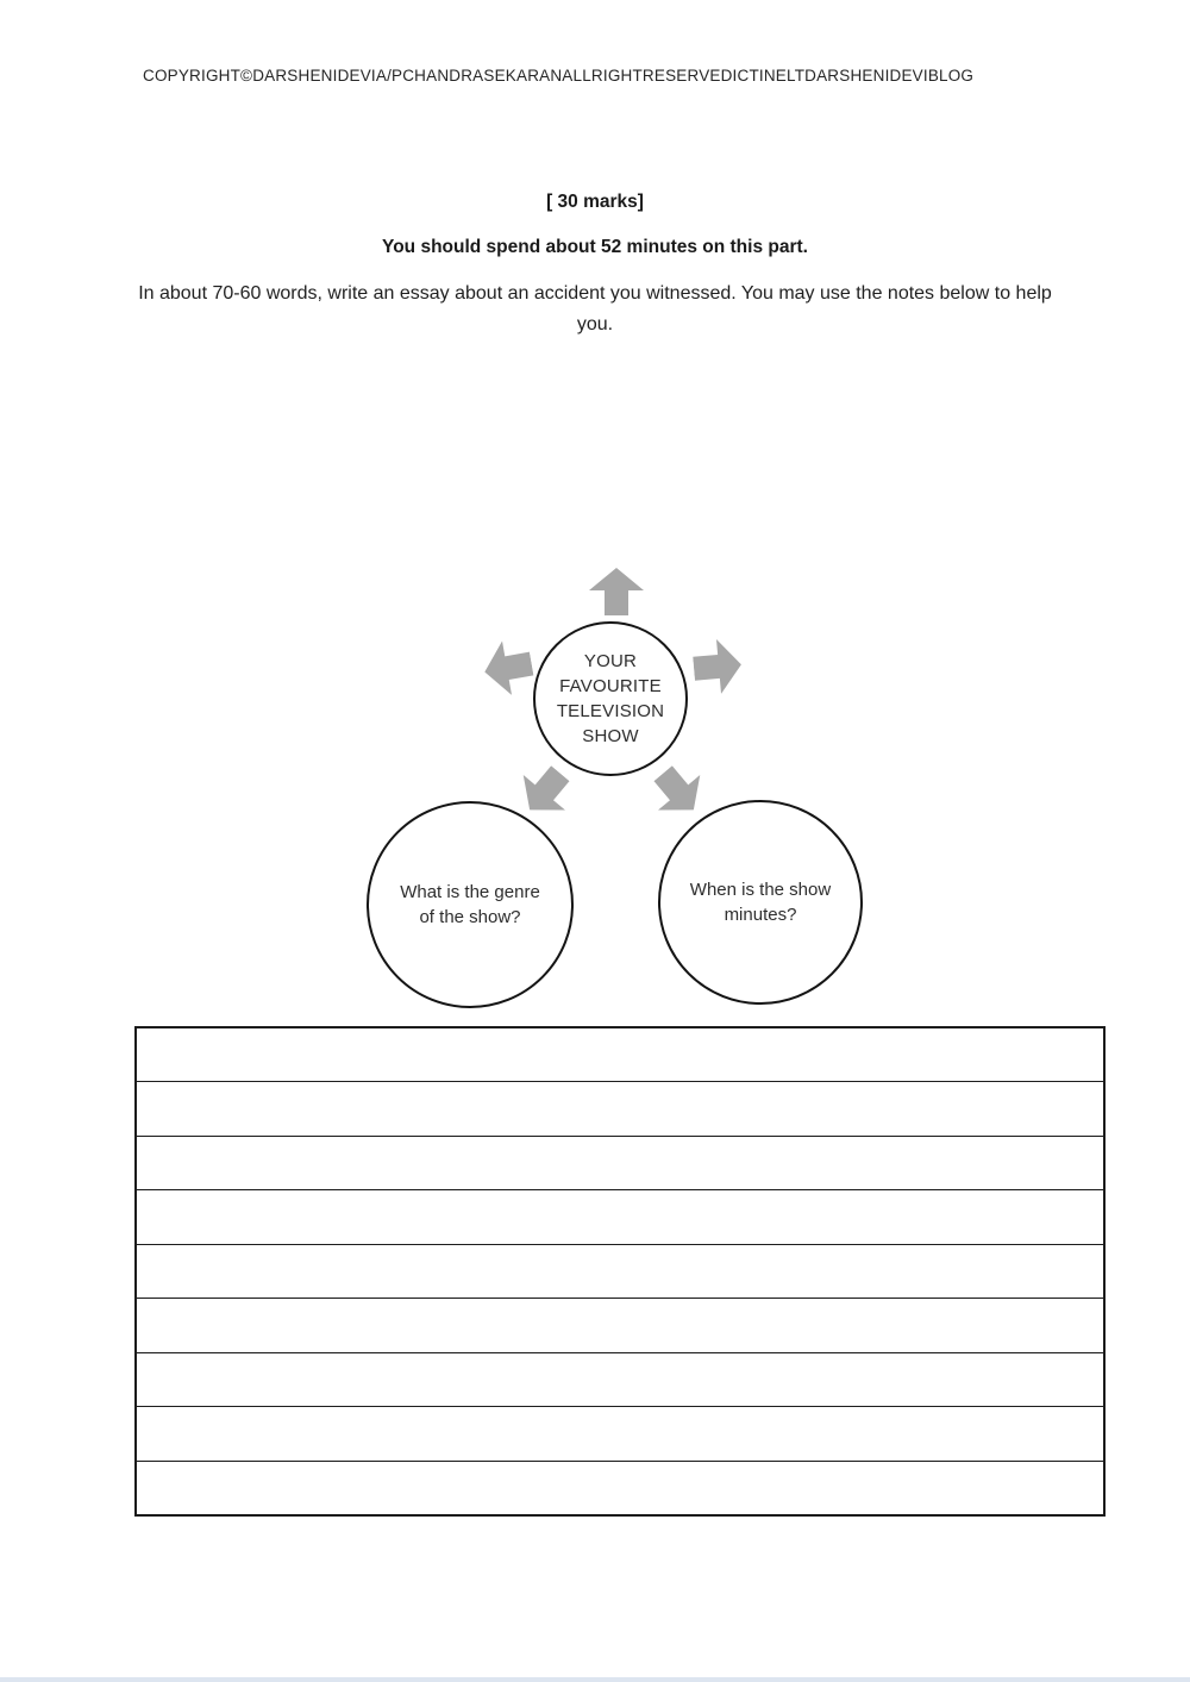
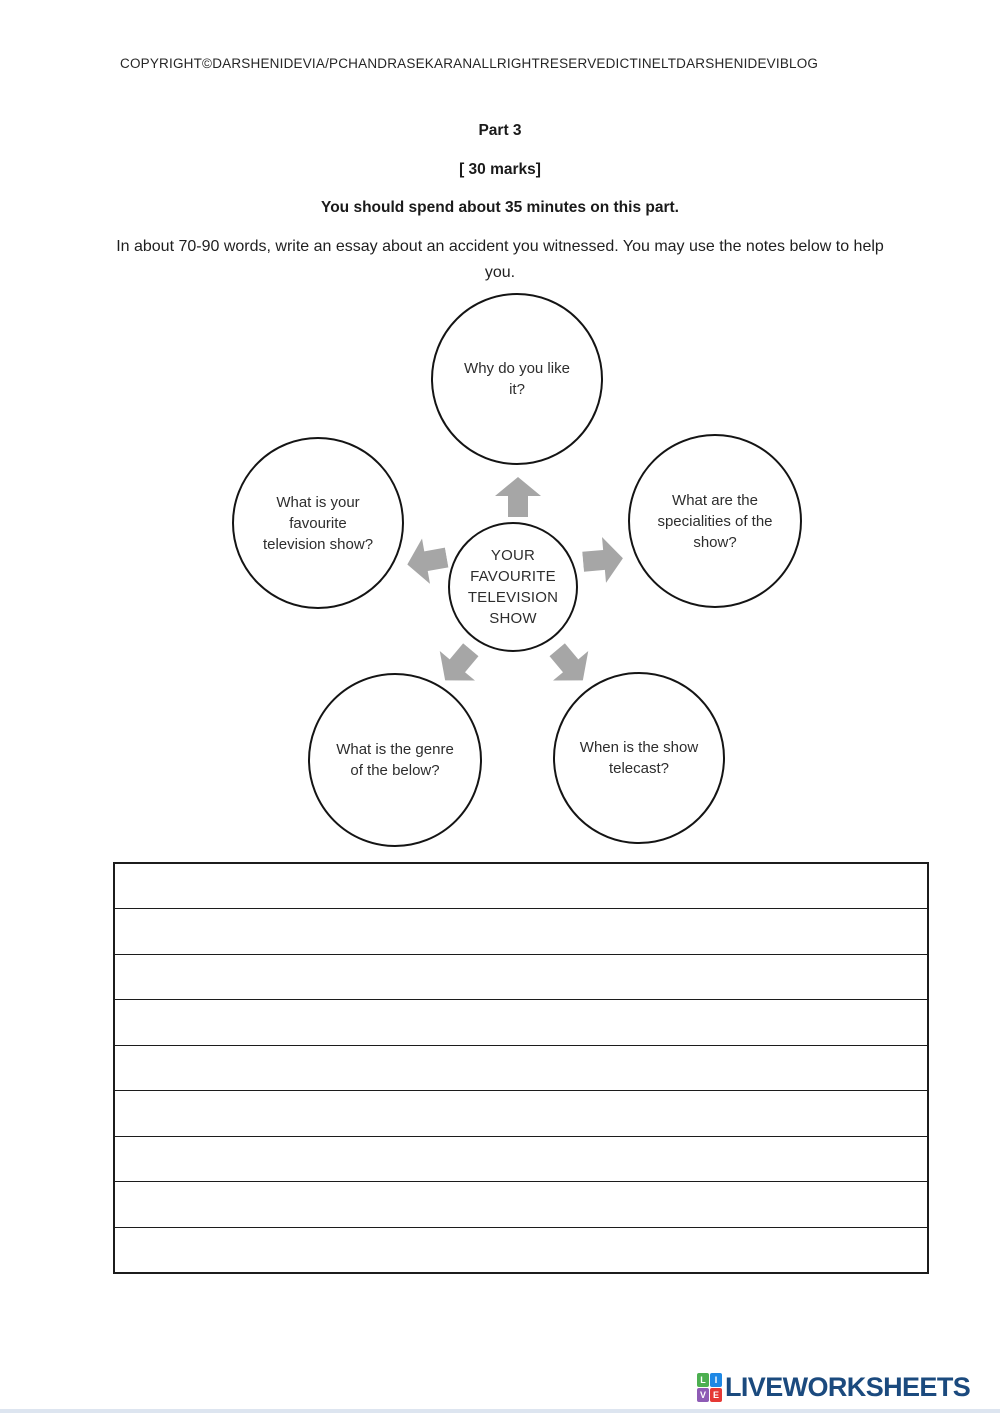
  COPYRIGHT©DARSHENIDEVIA/PCHANDRASEKARANALLRIGHTRESERVEDICTINELTDARSHENIDEVIBLOG
+ Part 3
  [ 30 marks]
- You should spend about 52 minutes on this part.
+ You should spend about 35 minutes on this part.
- In about 70-60 words, write an essay about an accident you witnessed. You may use the notes below to help you.
+ In about 70-90 words, write an essay about an accident you witnessed. You may use the notes below to help you.
+ Why do you like it?
+ What is your favourite television show?
+ What are the specialities of the show?
- What is the genre of the show?
+ What is the genre of the below?
- When is the show minutes?
+ When is the show telecast?
  YOUR FAVOURITE TELEVISION SHOW
+ L
+ I
+ V
+ E
+ LIVEWORKSHEETS
